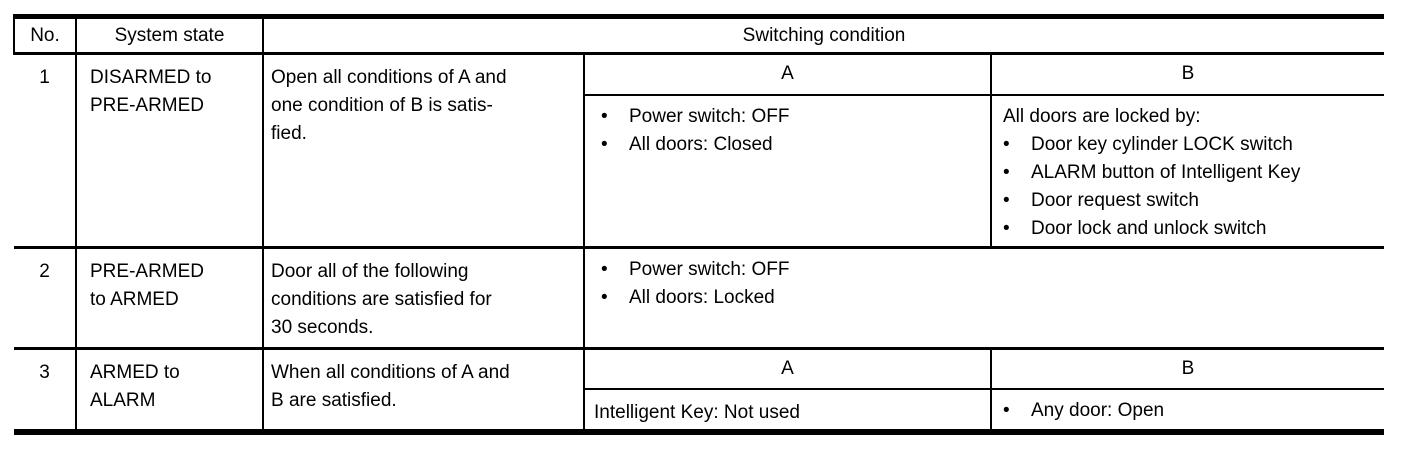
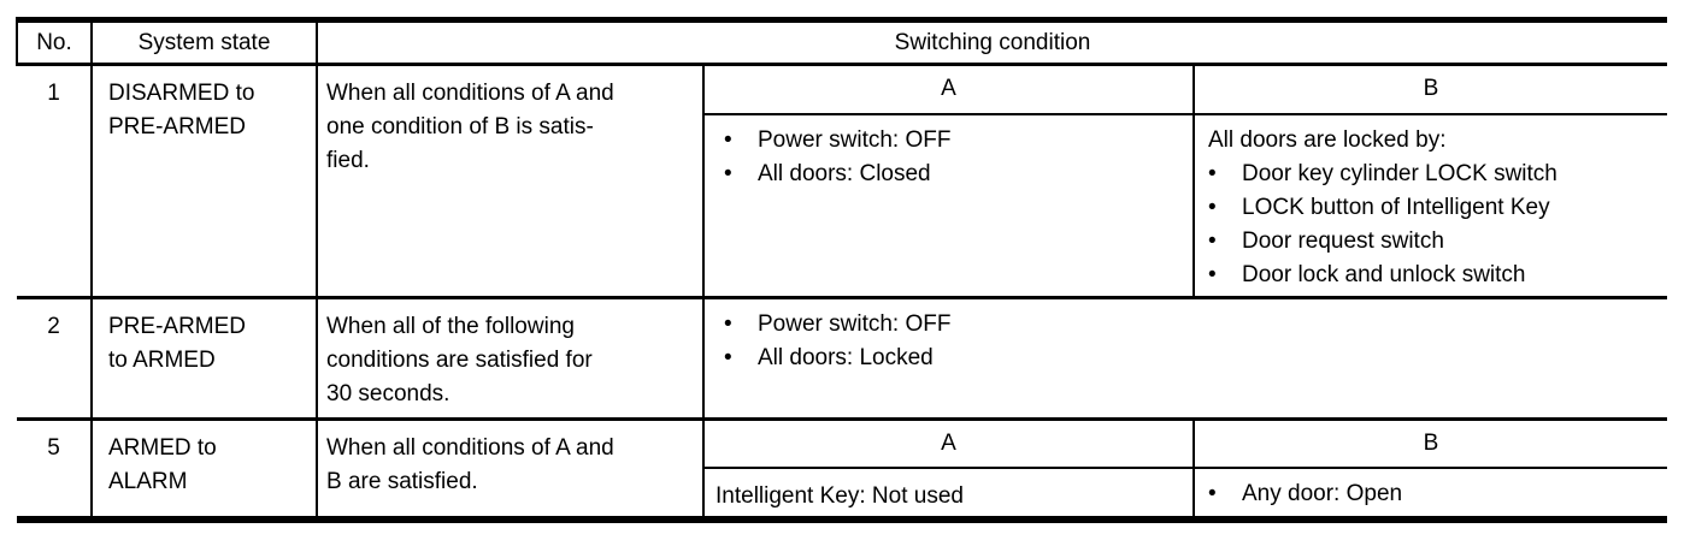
  No.	System state	Switching condition
- 1	DISARMED to PRE-ARMED	Open all conditions of A and one condition of B is satis- fied.	A	B
+ 1	DISARMED to PRE-ARMED	When all conditions of A and one condition of B is satis- fied.	A	B
- • Power switch: OFF• All doors: Closed	All doors are locked by: • Door key cylinder LOCK switch• ALARM button of Intelligent Key• Door request switch• Door lock and unlock switch
+ • Power switch: OFF• All doors: Closed	All doors are locked by: • Door key cylinder LOCK switch• LOCK button of Intelligent Key• Door request switch• Door lock and unlock switch
- 2	PRE-ARMED to ARMED	Door all of the following conditions are satisfied for 30 seconds.	• Power switch: OFF• All doors: Locked
+ 2	PRE-ARMED to ARMED	When all of the following conditions are satisfied for 30 seconds.	• Power switch: OFF• All doors: Locked
- 3	ARMED to ALARM	When all conditions of A and B are satisfied.	A	B
+ 5	ARMED to ALARM	When all conditions of A and B are satisfied.	A	B
  Intelligent Key: Not used	• Any door: Open
